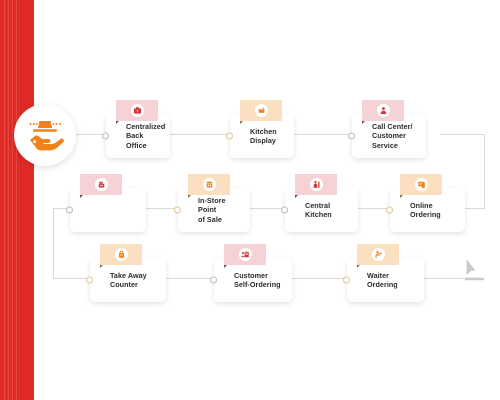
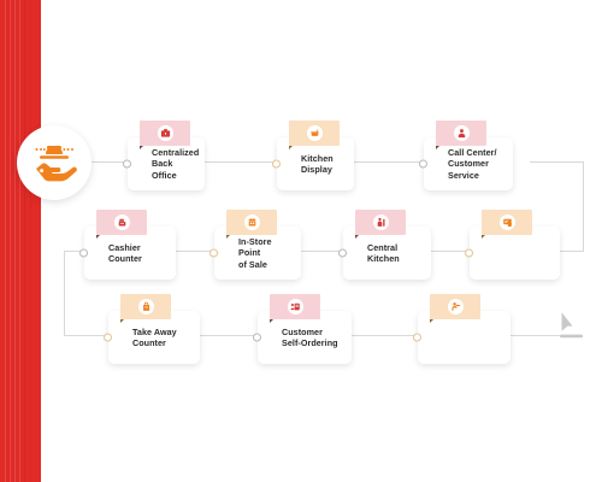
  Centralized
  Back Office
  Kitchen Display
  Call Center/
  Customer Service
+ Cashier Counter
  In-Store Point
  of Sale
  Central Kitchen
- Online Ordering
  Take Away
  Counter
  Customer
  Self-Ordering
- Waiter Ordering
